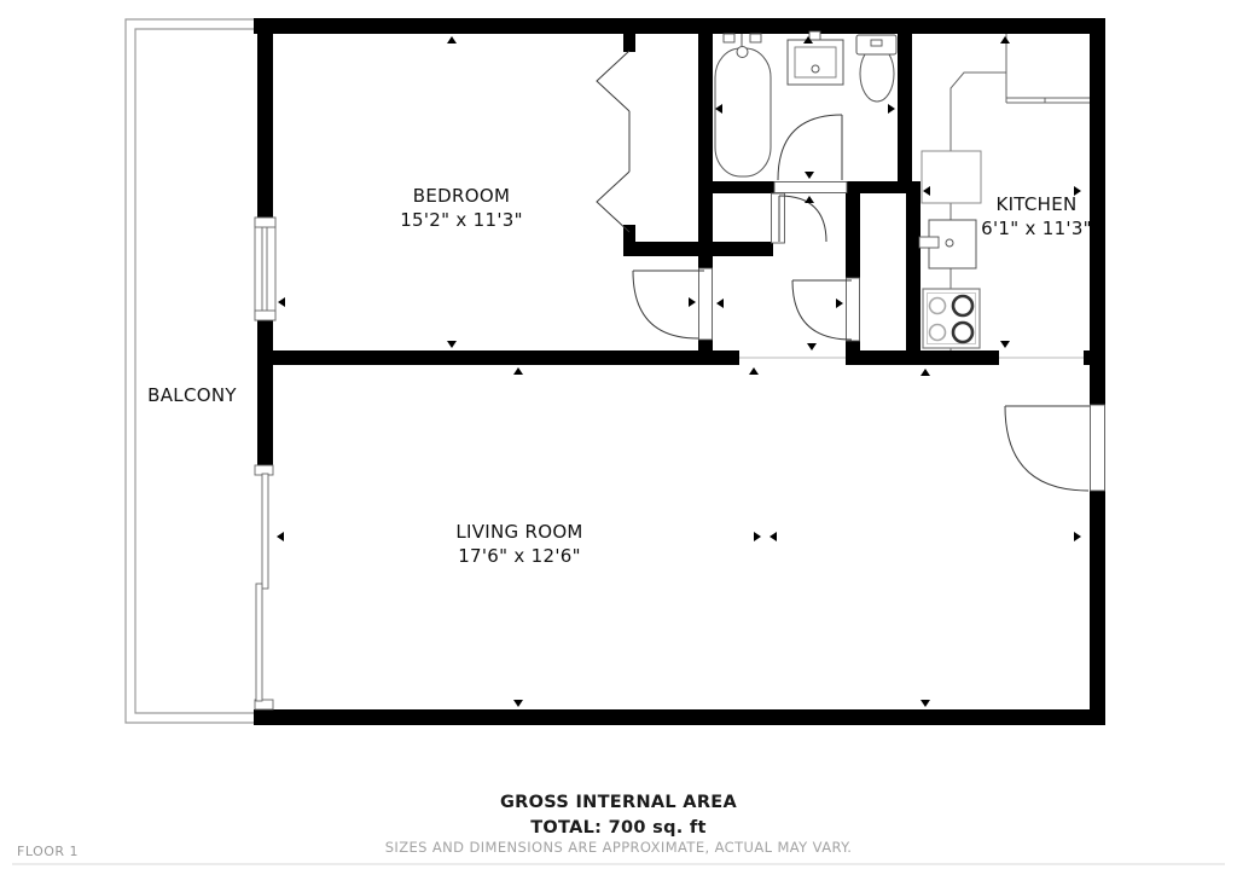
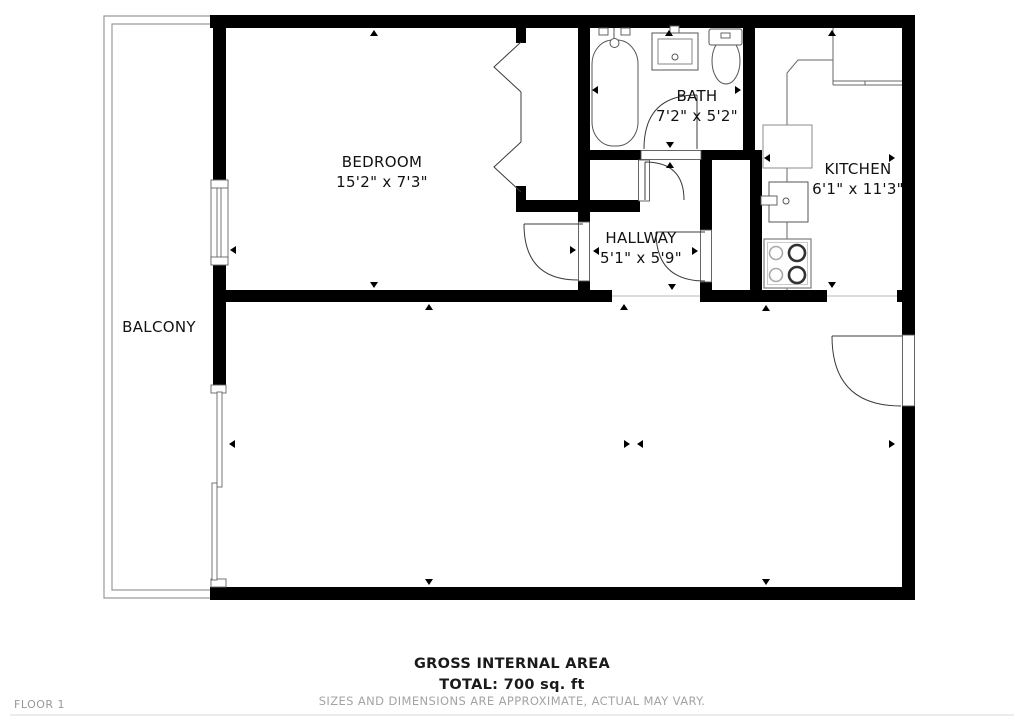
  BALCONY
  BEDROOM
- 15'2" x 11'3"
+ 15'2" x 7'3"
+ BATH
+ 7'2" x 5'2"
+ HALLWAY
+ 5'1" x 5'9"
  KITCHEN
  6'1" x 11'3"
- LIVING ROOM
- 17'6" x 12'6"
  GROSS INTERNAL AREA
  TOTAL: 700 sq. ft
  SIZES AND DIMENSIONS ARE APPROXIMATE, ACTUAL MAY VARY.
  FLOOR 1
